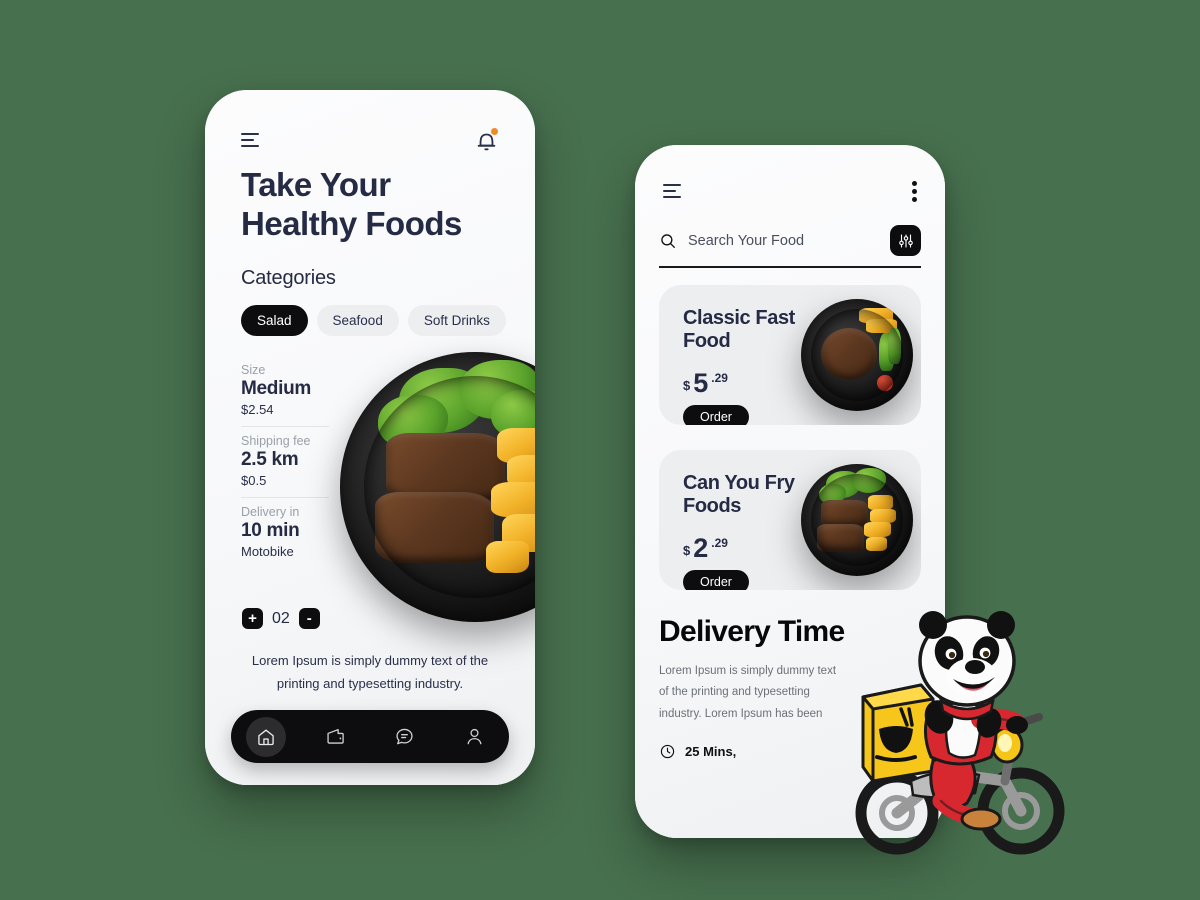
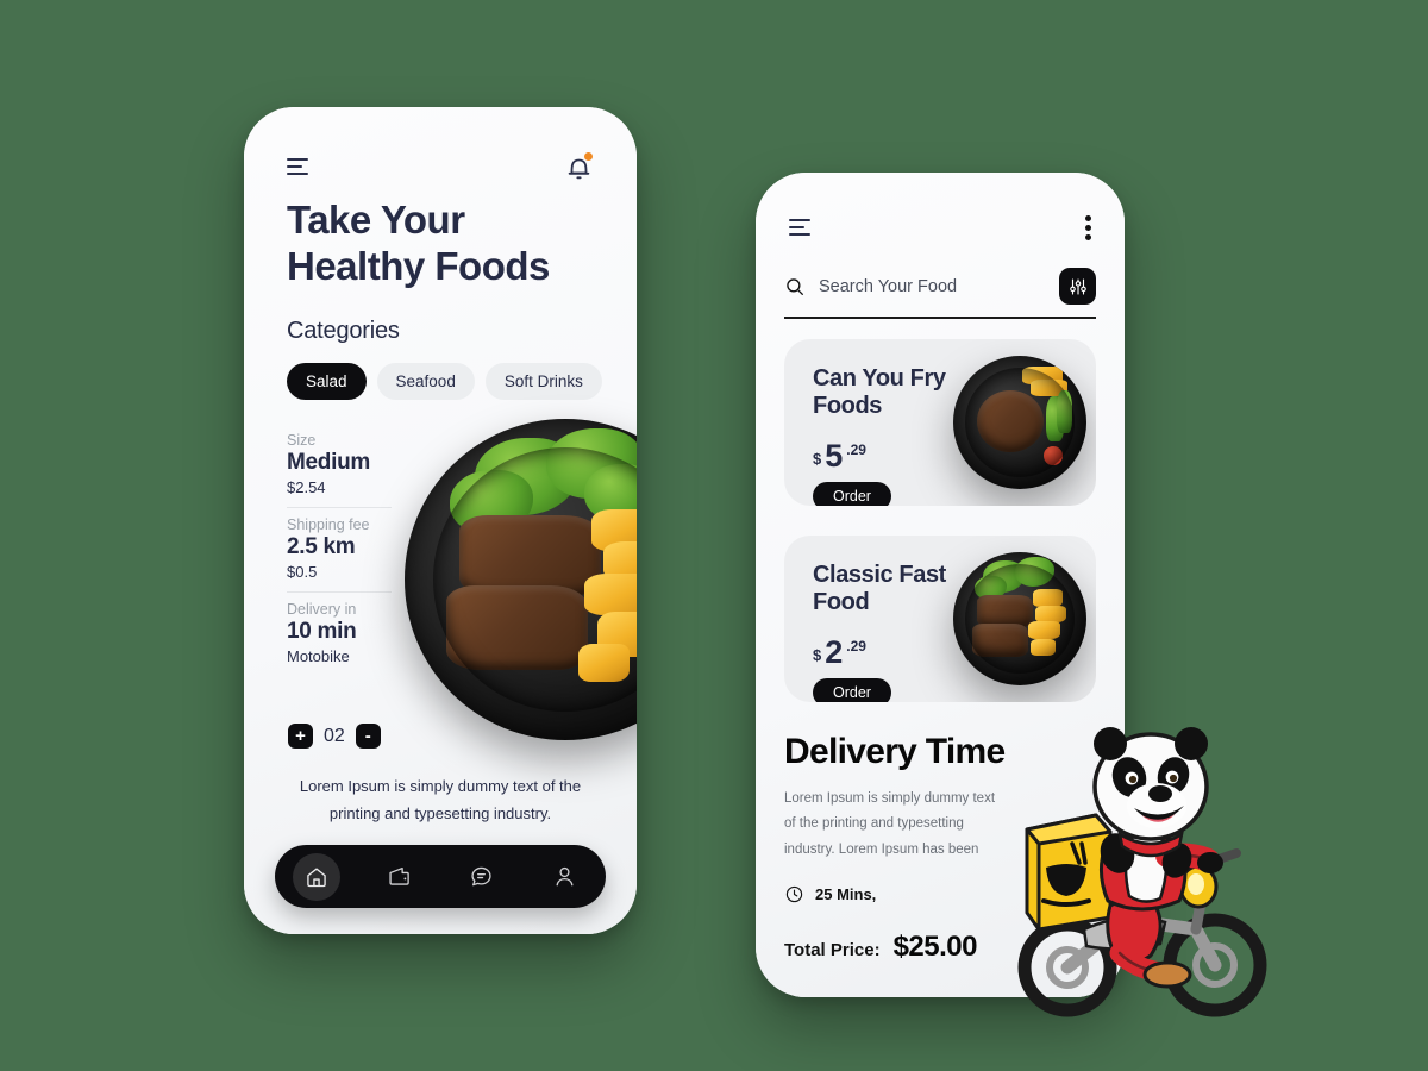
  Take Your Healthy Foods
  Categories
  Salad
  Seafood
  Soft Drinks
  Size
  Medium
  $2.54
  Shipping fee
  2.5 km
  $0.5
  Delivery in
  10 min
  Motobike
  +
  02
  -
  Lorem Ipsum is simply dummy text of the printing and typesetting industry.
  Search Your Food
- Classic Fast Food
+ Can You Fry Foods
  $
  5
  .29
  Order
- Can You Fry Foods
+ Classic Fast Food
  $
  2
  .29
  Order
  Delivery Time
  Lorem Ipsum is simply dummy text of the printing and typesetting industry. Lorem Ipsum has been
  25 Mins,
+ Total Price:
+ $25.00
